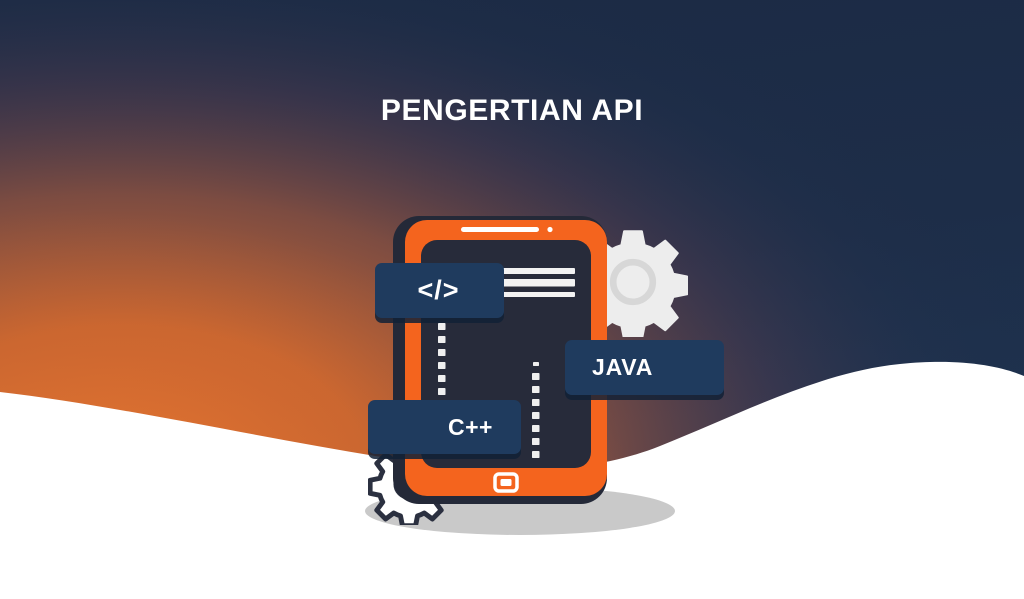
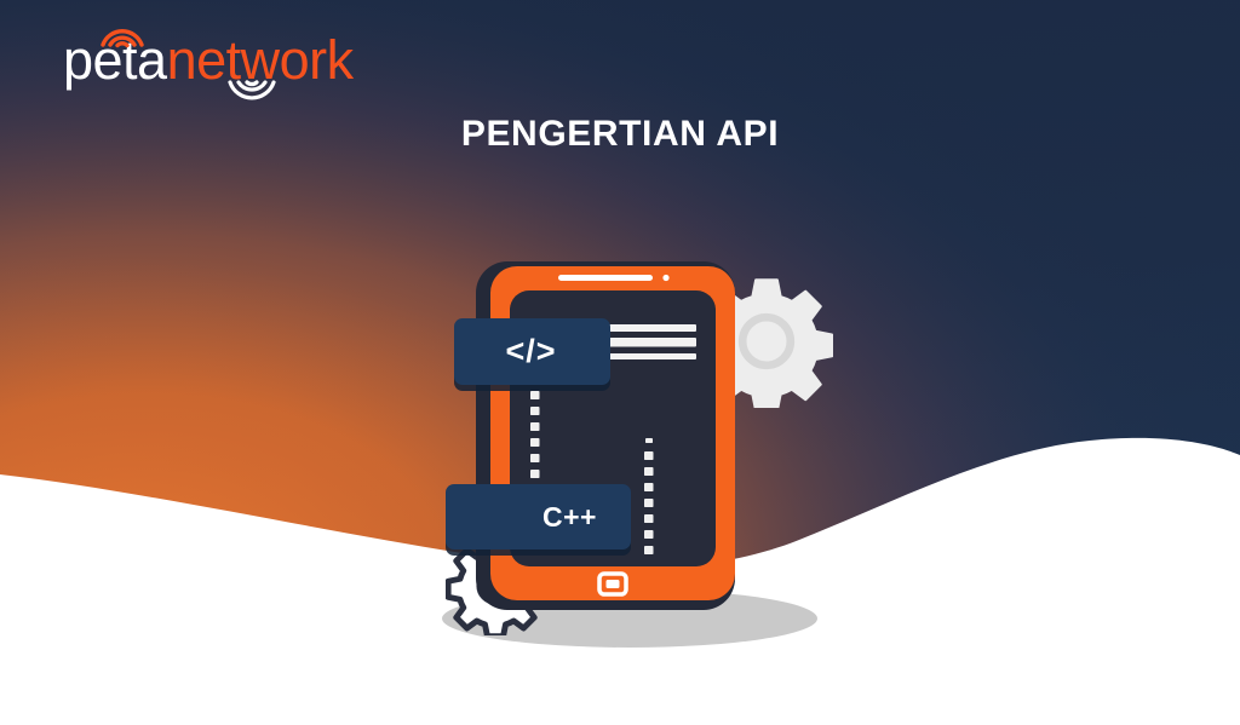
+ petanetwork
  PENGERTIAN API
  </>
  C++
- JAVA
